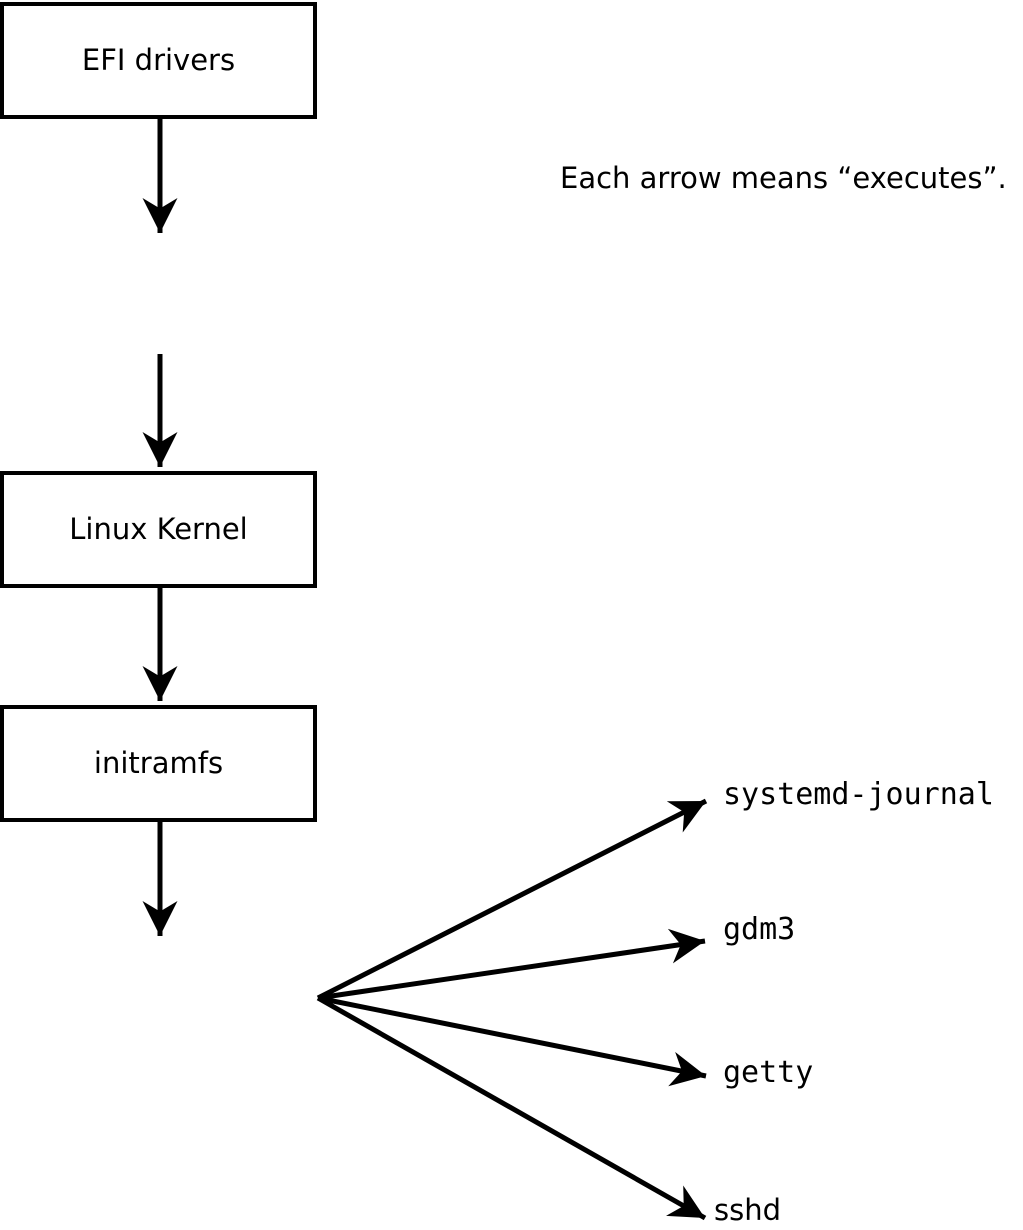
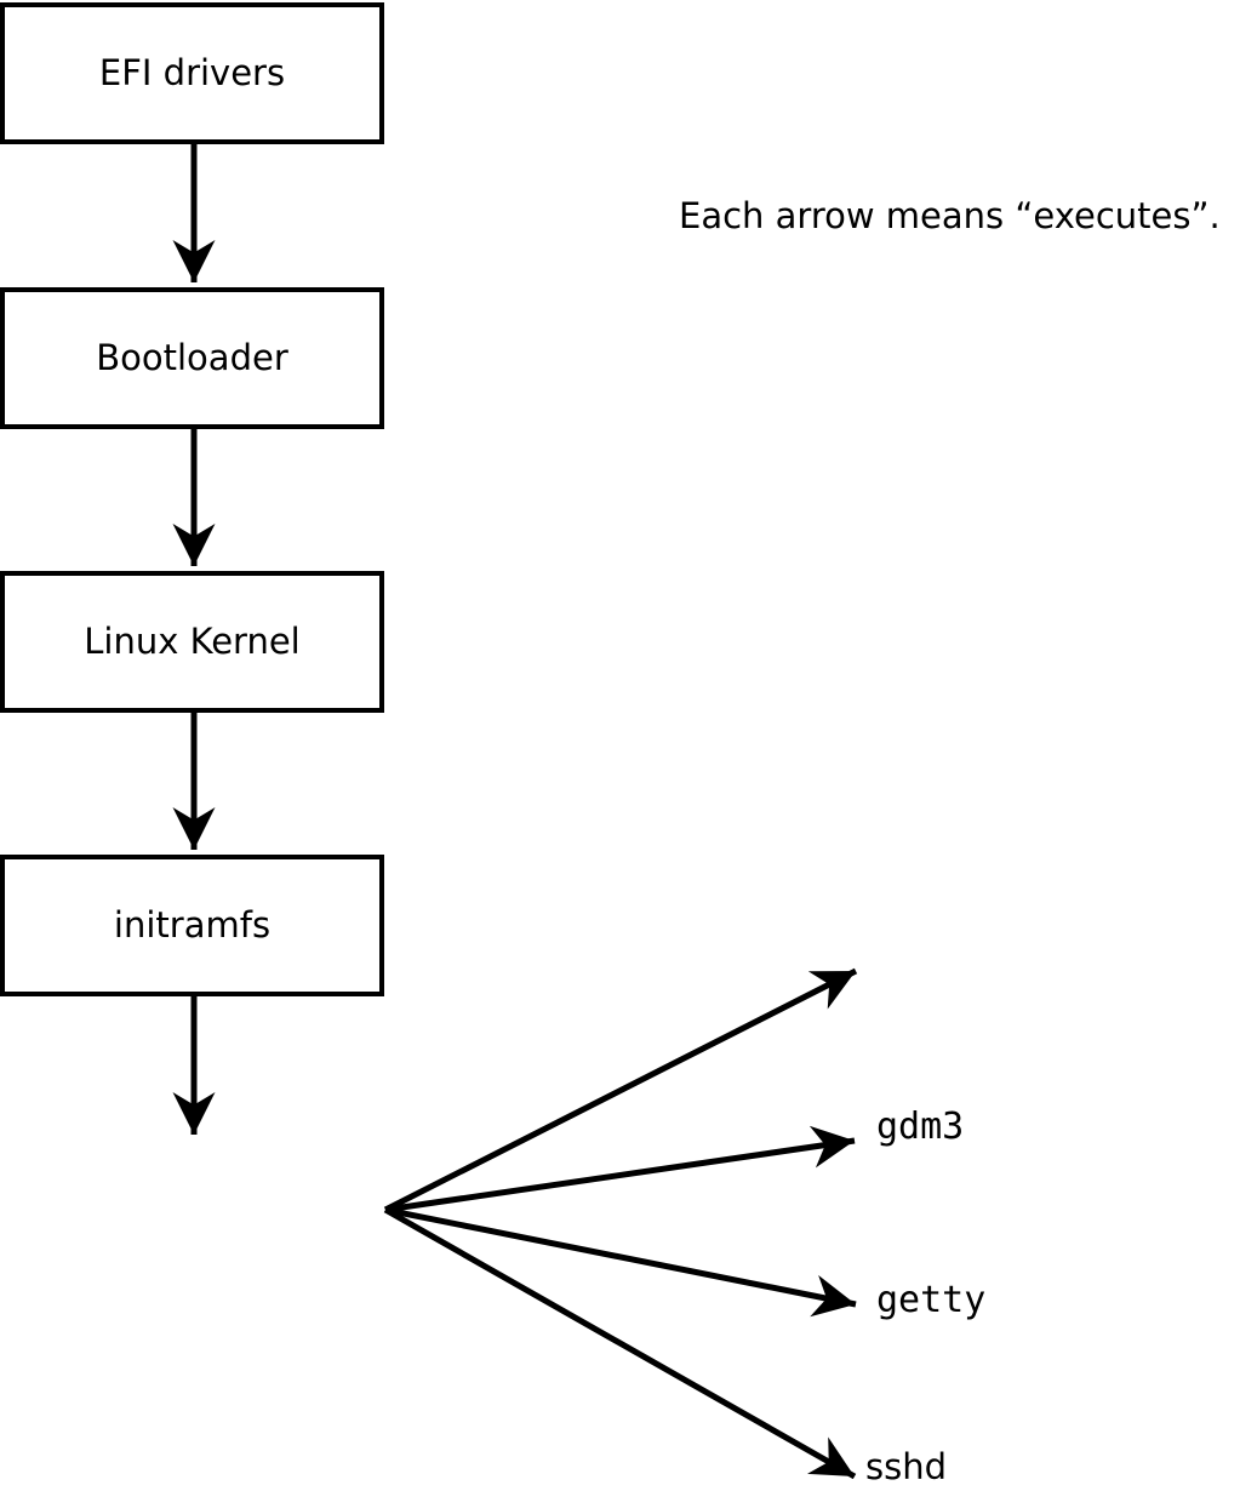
  EFI drivers
+ Bootloader
  Linux Kernel
  initramfs
- systemd-journal
  gdm3
  getty
  sshd
  Each arrow means “executes”.
